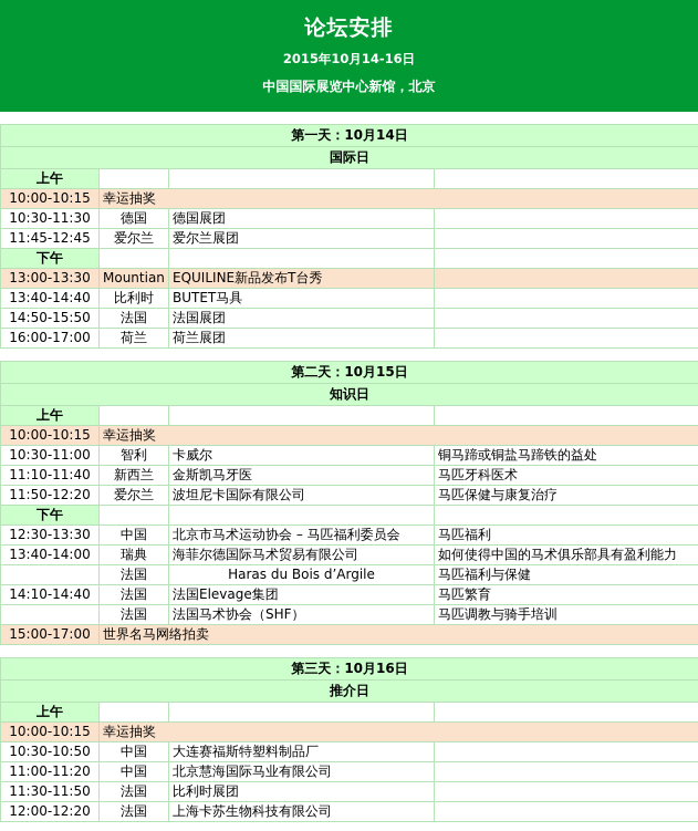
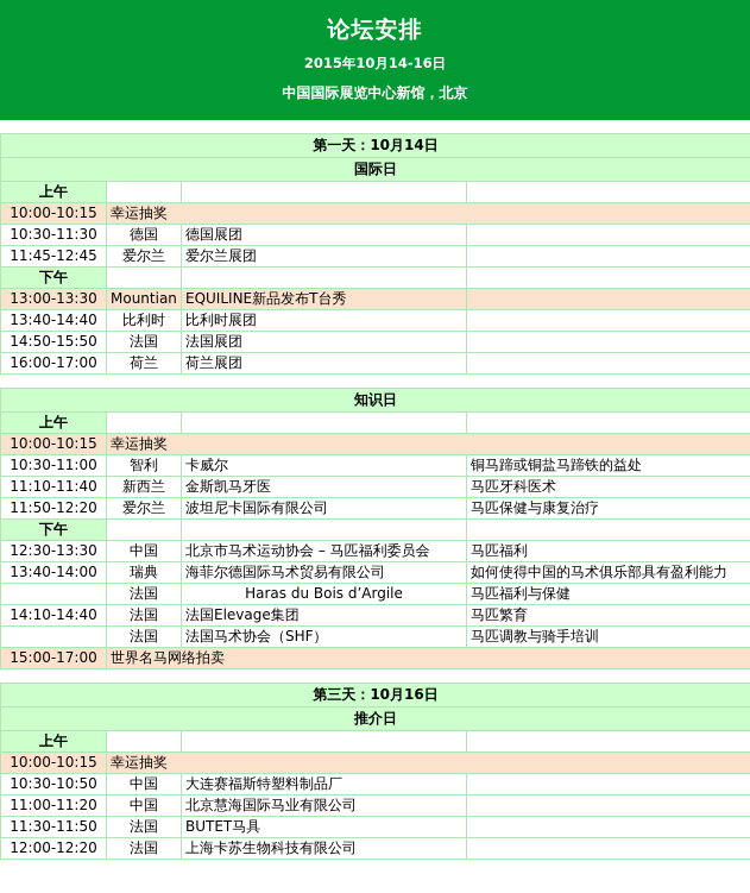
  论坛安排
  2015年10月14-16日
  中国国际展览中心新馆，北京
  第一天：10月14日
  国际日
  上午
  10:00-10:15	幸运抽奖
  10:30-11:30	德国	德国展团
  11:45-12:45	爱尔兰	爱尔兰展团
  下午
  13:00-13:30	Mountian	EQUILINE新品发布T台秀
- 13:40-14:40	比利时	BUTET马具
+ 13:40-14:40	比利时	比利时展团
  14:50-15:50	法国	法国展团
  16:00-17:00	荷兰	荷兰展团
- 第二天：10月15日
  知识日
  上午
  10:00-10:15	幸运抽奖
  10:30-11:00	智利	卡威尔	铜马蹄或铜盐马蹄铁的益处
  11:10-11:40	新西兰	金斯凯马牙医	马匹牙科医术
  11:50-12:20	爱尔兰	波坦尼卡国际有限公司	马匹保健与康复治疗
  下午
  12:30-13:30	中国	北京市马术运动协会 – 马匹福利委员会	马匹福利
  13:40-14:00	瑞典	海菲尔德国际马术贸易有限公司	如何使得中国的马术俱乐部具有盈利能力
  	法国	Haras du Bois d’Argile	马匹福利与保健
  14:10-14:40	法国	法国Elevage集团	马匹繁育
  	法国	法国马术协会（SHF）	马匹调教与骑手培训
  15:00-17:00	世界名马网络拍卖
  第三天：10月16日
  推介日
  上午
  10:00-10:15	幸运抽奖
  10:30-10:50	中国	大连赛福斯特塑料制品厂
  11:00-11:20	中国	北京慧海国际马业有限公司
- 11:30-11:50	法国	比利时展团
+ 11:30-11:50	法国	BUTET马具
  12:00-12:20	法国	上海卡苏生物科技有限公司
